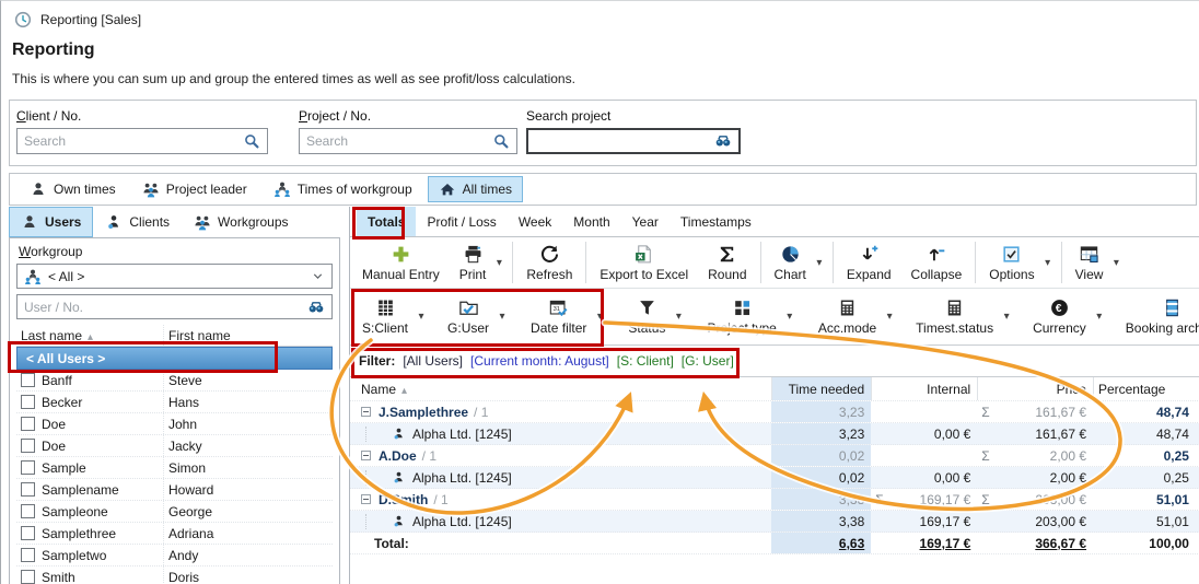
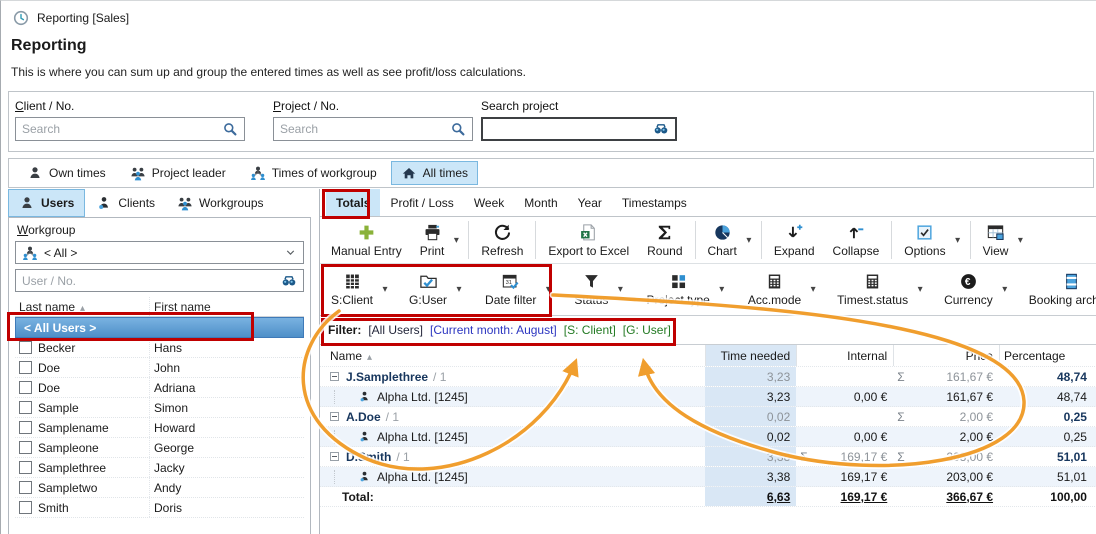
  Reporting [Sales]
  Reporting
  This is where you can sum up and group the entered times as well as see profit/loss calculations.
  Client / No.
  Search
  Project / No.
  Search
  Search project
  Own times
  Project leader
  Times of workgroup
  All times
  Users
  Clients
  Workgroups
  Workgroup
  < All >
  User / No.
  Last name
  First name
  < All Users >
- Banff
- Steve
  Becker
  Hans
  Doe
  John
  Doe
- Jacky
+ Adriana
  Sample
  Simon
  Samplename
  Howard
  Sampleone
  George
  Samplethree
- Adriana
+ Jacky
  Sampletwo
  Andy
  Smith
  Doris
  Totals
  Profit / Loss
  Week
  Month
  Year
  Timestamps
  Manual Entry
  Print
  Refresh
  Export to Excel
  Round
  Chart
  Expand
  Collapse
  Options
  View
  S:Client
  G:User
  Date filter
  Status
  Acc.mode
  Timest.status
  €
  Currency
  Booking arch
  Filter:
  [All Users]
  [Current month: August]
  [S: Client]
  [G: User]
  Name
  Time needed
  Internal
  Prie
  Percentage
  J.Samplethree
  / 1
  3,23
  Σ
  161,67 €
  48,74
  Alpha Ltd. [1245]
  3,23
  0,00 €
  161,67 €
  48,74
  A.Doe
  / 1
  0,02
  Σ
  2,00 €
  0,25
  Alpha Ltd. [1245]
  0,02
  0,00 €
  2,00 €
  0,25
  D.mith
  / 1
  3,3
  Σ
  169,17 €
  Σ
  2,00 €
  51,01
  Alpha Ltd. [1245]
  3,38
  169,17 €
  203,00 €
  51,01
  Total:
  6,63
  169,17 €
  366,67 €
  100,00
